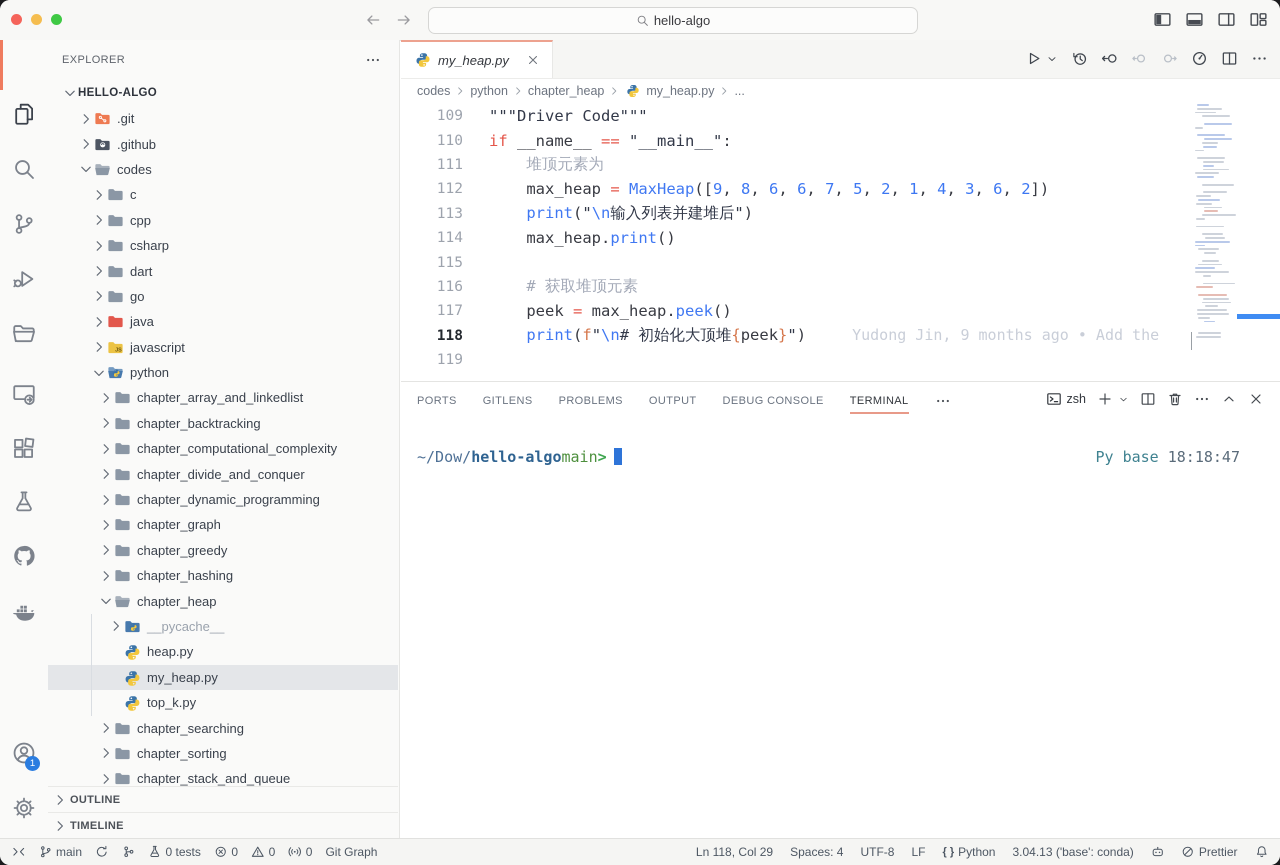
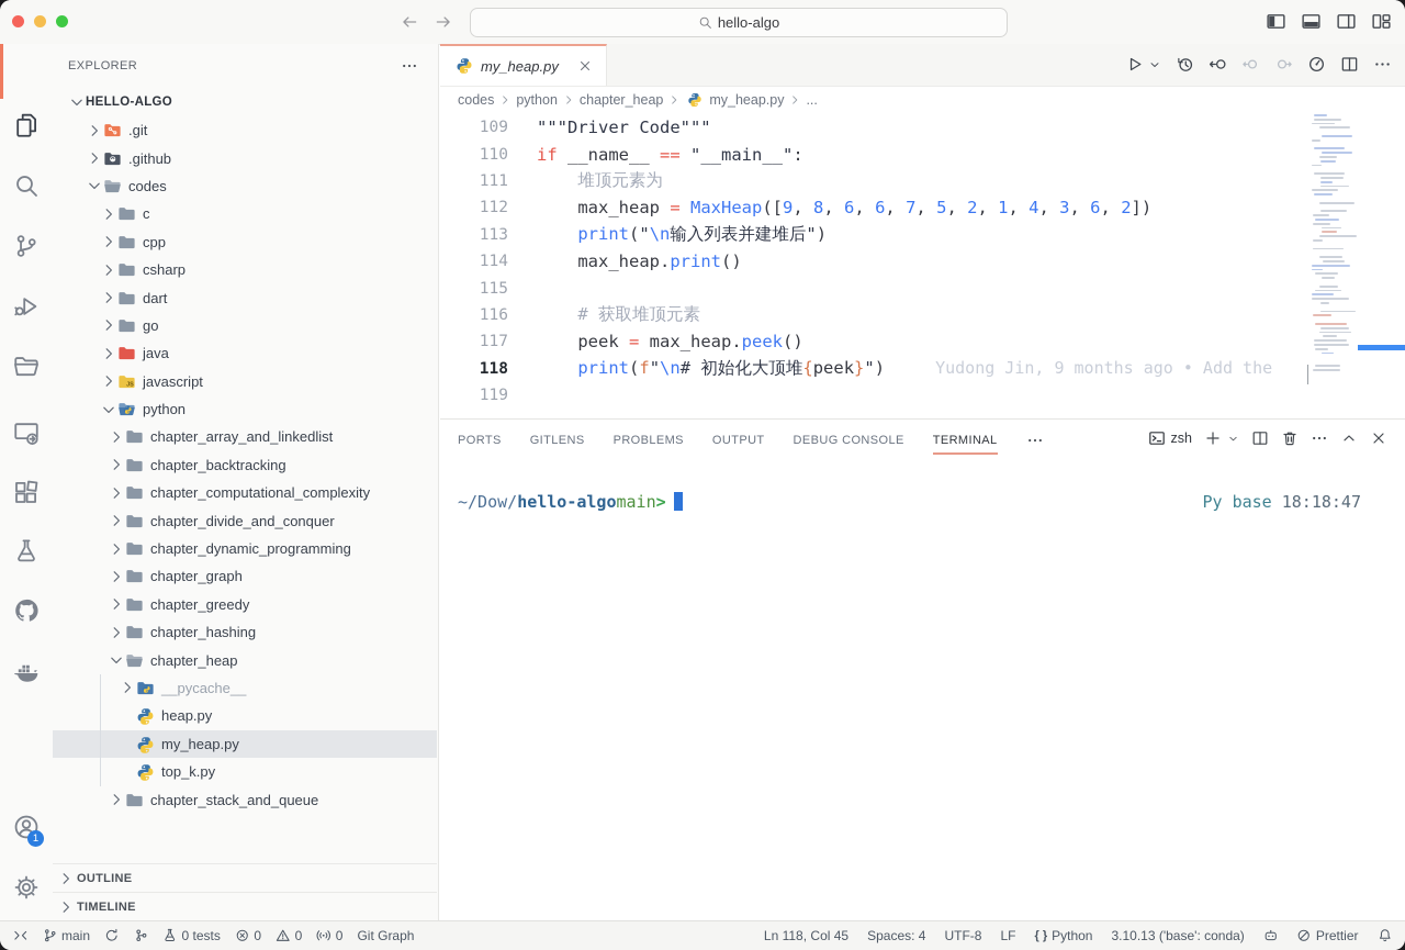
  hello-algo
  1
  EXPLORER
  HELLO-ALGO
  .git
  .github
  codes
  c
  cpp
  csharp
  dart
  go
  java
  javascript
  python
  chapter_array_and_linkedlist
  chapter_backtracking
  chapter_computational_complexity
  chapter_divide_and_conquer
  chapter_dynamic_programming
  chapter_graph
  chapter_greedy
  chapter_hashing
  chapter_heap
  __pycache__
  heap.py
  my_heap.py
  top_k.py
- chapter_searching
- chapter_sorting
  chapter_stack_and_queue
  OUTLINE
  TIMELINE
  my_heap.py
  codes
  python
  chapter_heap
  my_heap.py
  ...
  109
  """Driver Code"""
  110
  if __name__ == "__main__":
  111
  堆顶元素为
  112
  max_heap = MaxHeap([9, 8, 6, 6, 7, 5, 2, 1, 4, 3, 6, 2])
  113
  print("\n输入列表并建堆后")
  114
  max_heap.print()
  115
  116
  # 获取堆顶元素
  117
  peek = max_heap.peek()
  118
  print(f"\n# 初始化大顶堆{peek}") Yudong Jin, 9 months ago • Add the
  119
  PORTS
  GITLENS
  PROBLEMS
  OUTPUT
  DEBUG CONSOLE
  TERMINAL
  zsh
  ~/Dow/
  hello-algo
  main
  >
  Py base 18:18:47
  main
  0 tests
  0
  0
  0
  Git Graph
- Ln 118, Col 29
+ Ln 118, Col 45
  Spaces: 4
  UTF-8
  LF
  { }
  Python
- 3.04.13 ('base': conda)
+ 3.10.13 ('base': conda)
  Prettier
